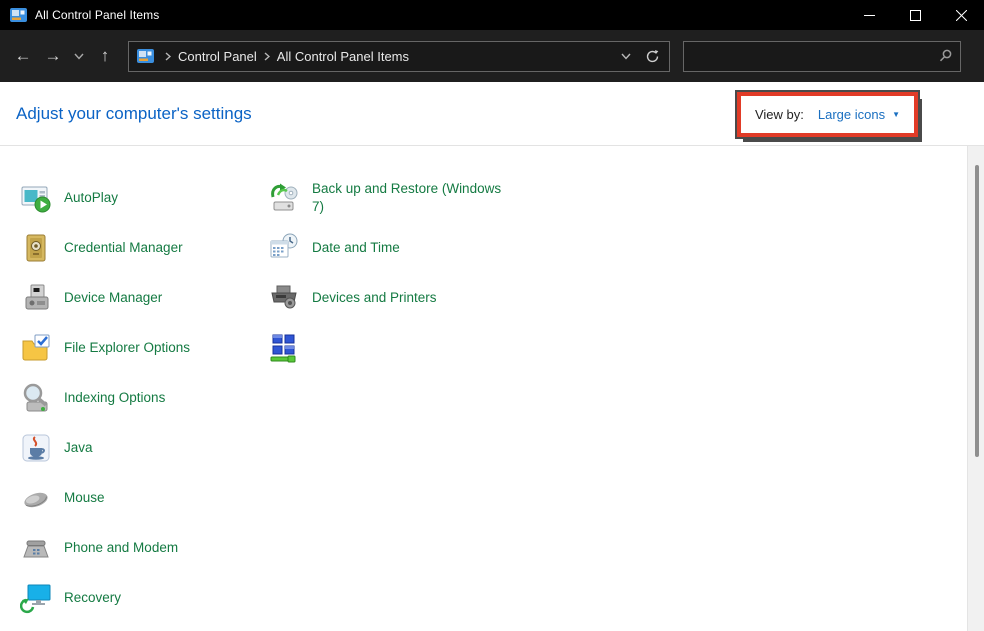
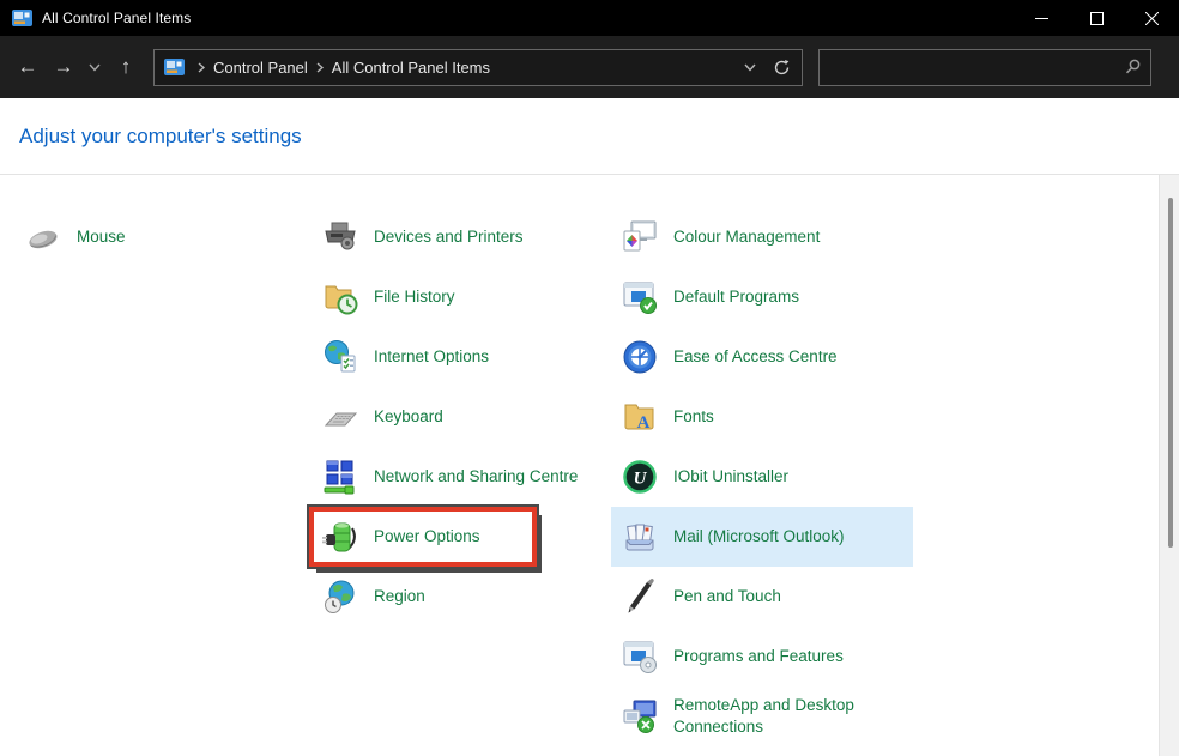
  All Control Panel Items
  ←
  →
  ↑
  Control Panel
  All Control Panel Items
  Adjust your computer's settings
- View by:
- Large icons
- ▼
- AutoPlay
- Credential Manager
- Device Manager
- File Explorer Options
- Indexing Options
- Java
  Mouse
- Phone and Modem
- Recovery
- Back up and Restore (Windows 7)
- Date and Time
  Devices and Printers
+ File History
+ Internet Options
+ Keyboard
+ Network and Sharing Centre
+ Power Options
+ Region
+ Colour Management
+ Default Programs
+ Ease of Access Centre
+ A
+ Fonts
+ U
+ IObit Uninstaller
+ Mail (Microsoft Outlook)
+ Pen and Touch
+ Programs and Features
+ RemoteApp and Desktop Connections
